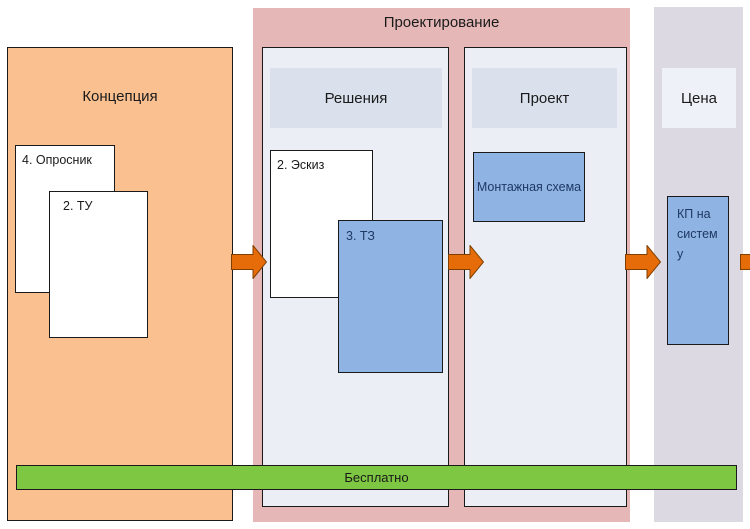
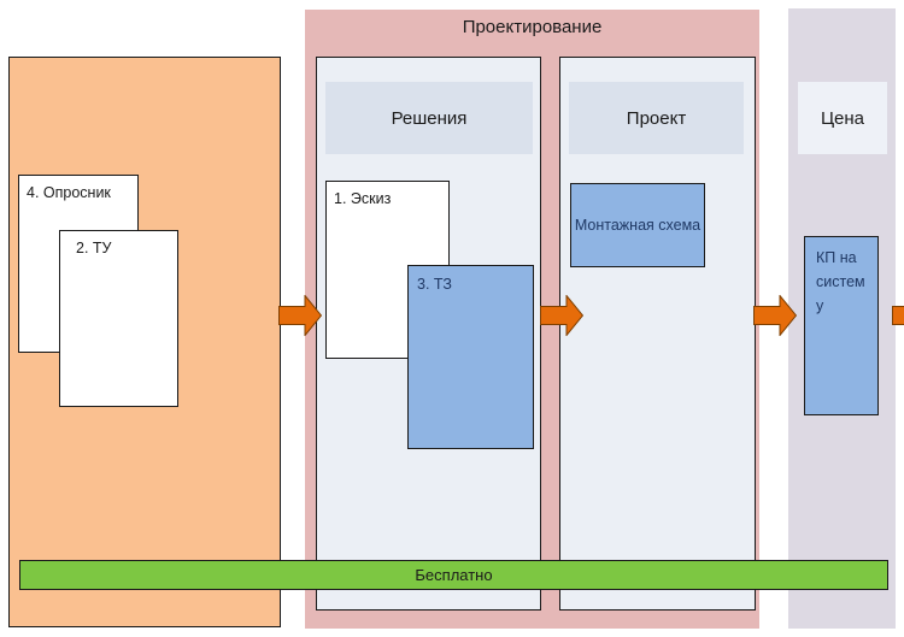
- Концепция
  4. Опросник
  2. ТУ
  Проектирование
  Решения
- 2. Эскиз
+ 1. Эскиз
  3. ТЗ
  Проект
  Монтажная схема
  Цена
  КП на систему
  Бесплатно
